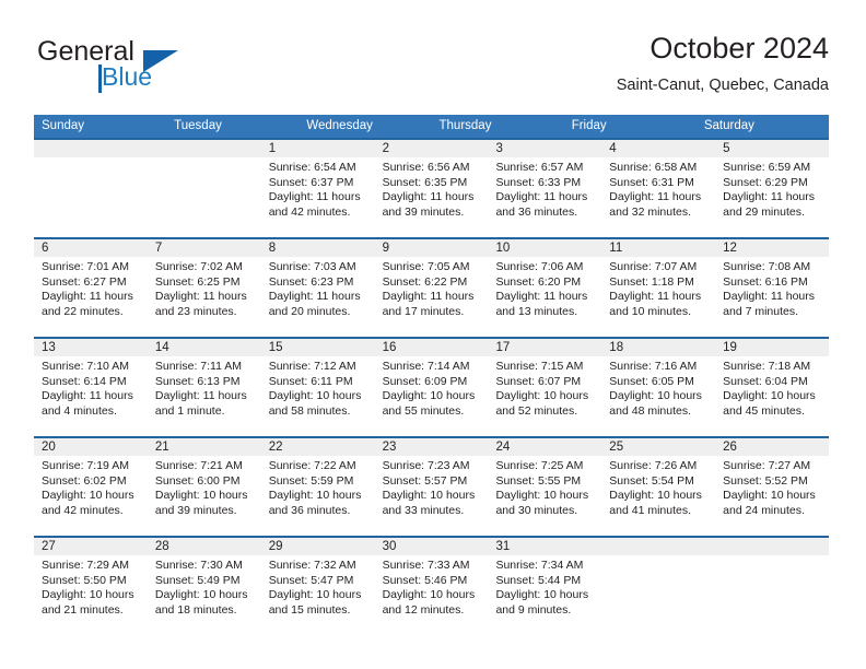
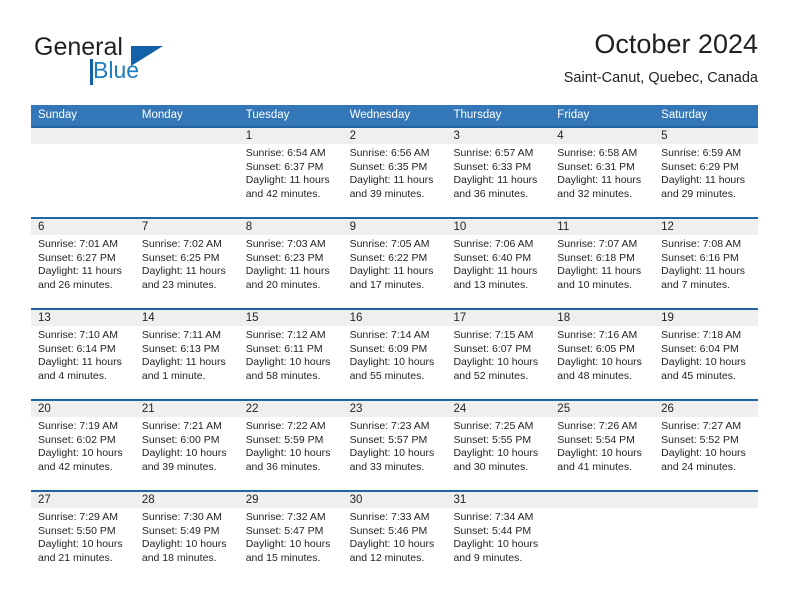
  General
  Blue
  October 2024
  Saint-Canut, Quebec, Canada
  Sunday
+ Monday
  Tuesday
  Wednesday
  Thursday
  Friday
  Saturday
  1
  Sunrise: 6:54 AM
  Sunset: 6:37 PM
  Daylight: 11 hours
  and 42 minutes.
  2
  Sunrise: 6:56 AM
  Sunset: 6:35 PM
  Daylight: 11 hours
  and 39 minutes.
  3
  Sunrise: 6:57 AM
  Sunset: 6:33 PM
  Daylight: 11 hours
  and 36 minutes.
  4
  Sunrise: 6:58 AM
  Sunset: 6:31 PM
  Daylight: 11 hours
  and 32 minutes.
  5
  Sunrise: 6:59 AM
  Sunset: 6:29 PM
  Daylight: 11 hours
  and 29 minutes.
  6
  Sunrise: 7:01 AM
  Sunset: 6:27 PM
  Daylight: 11 hours
- and 22 minutes.
+ and 26 minutes.
  7
  Sunrise: 7:02 AM
  Sunset: 6:25 PM
  Daylight: 11 hours
  and 23 minutes.
  8
  Sunrise: 7:03 AM
  Sunset: 6:23 PM
  Daylight: 11 hours
  and 20 minutes.
  9
  Sunrise: 7:05 AM
  Sunset: 6:22 PM
  Daylight: 11 hours
  and 17 minutes.
  10
  Sunrise: 7:06 AM
- Sunset: 6:20 PM
+ Sunset: 6:40 PM
  Daylight: 11 hours
  and 13 minutes.
  11
  Sunrise: 7:07 AM
- Sunset: 1:18 PM
+ Sunset: 6:18 PM
  Daylight: 11 hours
  and 10 minutes.
  12
  Sunrise: 7:08 AM
  Sunset: 6:16 PM
  Daylight: 11 hours
  and 7 minutes.
  13
  Sunrise: 7:10 AM
  Sunset: 6:14 PM
  Daylight: 11 hours
  and 4 minutes.
  14
  Sunrise: 7:11 AM
  Sunset: 6:13 PM
  Daylight: 11 hours
  and 1 minute.
  15
  Sunrise: 7:12 AM
  Sunset: 6:11 PM
  Daylight: 10 hours
  and 58 minutes.
  16
  Sunrise: 7:14 AM
  Sunset: 6:09 PM
  Daylight: 10 hours
  and 55 minutes.
  17
  Sunrise: 7:15 AM
  Sunset: 6:07 PM
  Daylight: 10 hours
  and 52 minutes.
  18
  Sunrise: 7:16 AM
  Sunset: 6:05 PM
  Daylight: 10 hours
  and 48 minutes.
  19
  Sunrise: 7:18 AM
  Sunset: 6:04 PM
  Daylight: 10 hours
  and 45 minutes.
  20
  Sunrise: 7:19 AM
  Sunset: 6:02 PM
  Daylight: 10 hours
  and 42 minutes.
  21
  Sunrise: 7:21 AM
  Sunset: 6:00 PM
  Daylight: 10 hours
  and 39 minutes.
  22
  Sunrise: 7:22 AM
  Sunset: 5:59 PM
  Daylight: 10 hours
  and 36 minutes.
  23
  Sunrise: 7:23 AM
  Sunset: 5:57 PM
  Daylight: 10 hours
  and 33 minutes.
  24
  Sunrise: 7:25 AM
  Sunset: 5:55 PM
  Daylight: 10 hours
  and 30 minutes.
  25
  Sunrise: 7:26 AM
  Sunset: 5:54 PM
  Daylight: 10 hours
  and 41 minutes.
  26
  Sunrise: 7:27 AM
  Sunset: 5:52 PM
  Daylight: 10 hours
  and 24 minutes.
  27
  Sunrise: 7:29 AM
  Sunset: 5:50 PM
  Daylight: 10 hours
  and 21 minutes.
  28
  Sunrise: 7:30 AM
  Sunset: 5:49 PM
  Daylight: 10 hours
  and 18 minutes.
  29
  Sunrise: 7:32 AM
  Sunset: 5:47 PM
  Daylight: 10 hours
  and 15 minutes.
  30
  Sunrise: 7:33 AM
  Sunset: 5:46 PM
  Daylight: 10 hours
  and 12 minutes.
  31
  Sunrise: 7:34 AM
  Sunset: 5:44 PM
  Daylight: 10 hours
  and 9 minutes.
